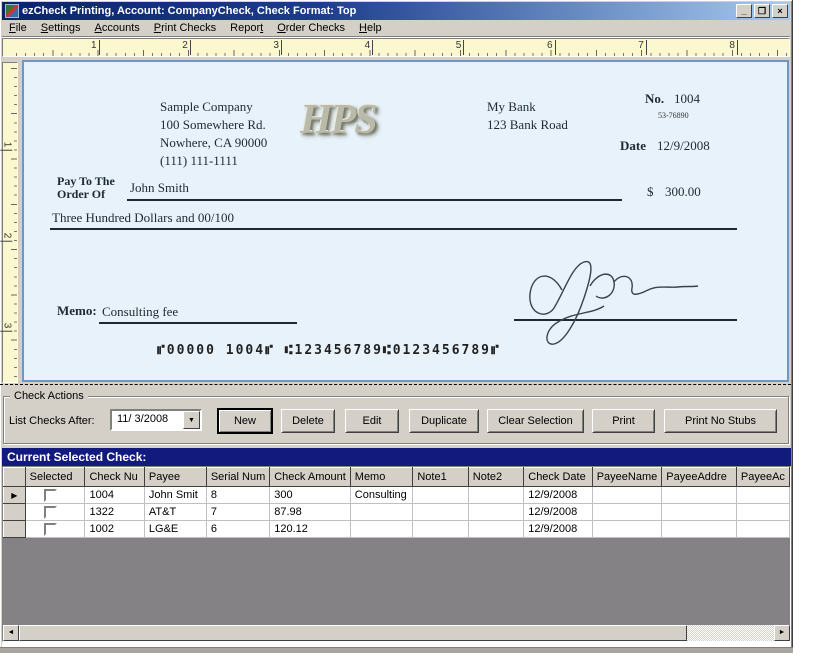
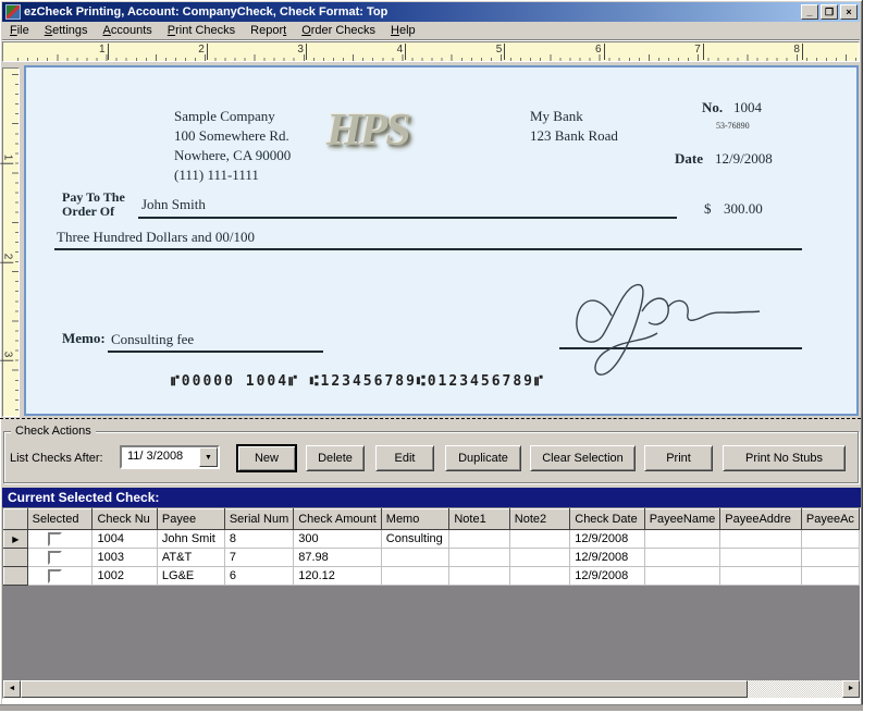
  ezCheck Printing, Account: CompanyCheck, Check Format: Top
  _
  ❐
  ×
  File
  Settings
  Accounts
  Print Checks
  Report
  Order Checks
  Help
  1
  2
  3
  4
  5
  6
  7
  8
  Sample Company
  100 Somewhere Rd.
  Nowhere, CA 90000
  (111) 111-1111
  HPS
  My Bank
  123 Bank Road
  No.
  1004
  53-76890
  Date
  12/9/2008
  Pay To The
  Order Of
  John Smith
  $
  300.00
  Three Hundred Dollars and 00/100
  Memo:
  Consulting fee
  ⑈00000 1004⑈ ⑆123456789⑆0123456789⑈
  Check Actions
  List Checks After:
  11/ 3/2008
  New
  Delete
  Edit
  Duplicate
  Clear Selection
  Print
  Print No Stubs
  Current Selected Check:
  	Selected	Check Nu	Payee	Serial Num	Check Amount	Memo	Note1	Note2	Check Date	PayeeName	PayeeAddre	PayeeAc
  ▶		1004	John Smit	8	300	Consulting			12/9/2008
- 		1322	AT&T	7	87.98				12/9/2008
+ 		1003	AT&T	7	87.98				12/9/2008
  		1002	LG&E	6	120.12				12/9/2008
